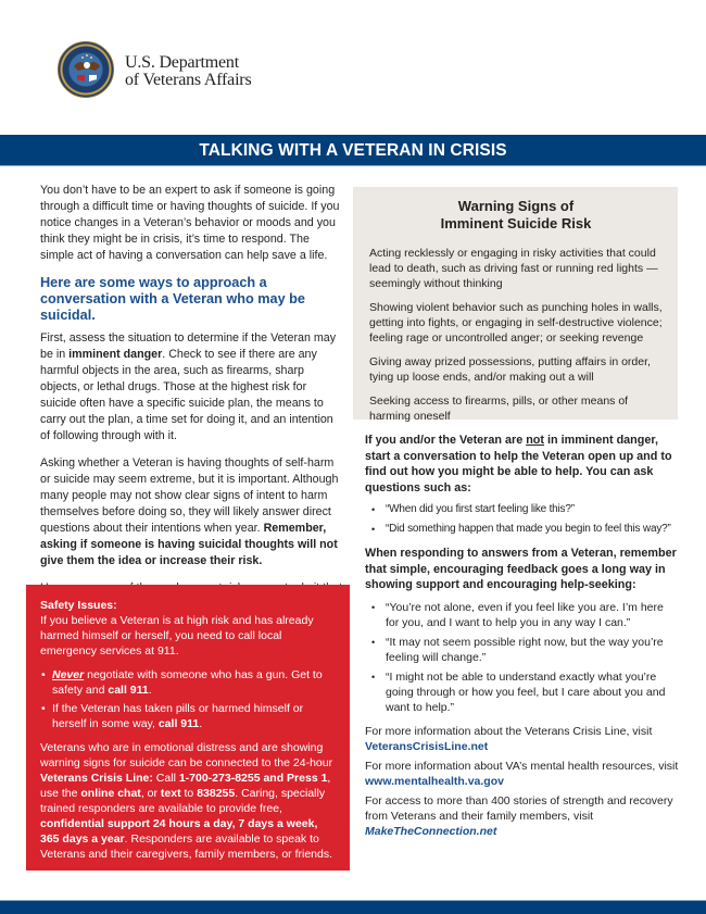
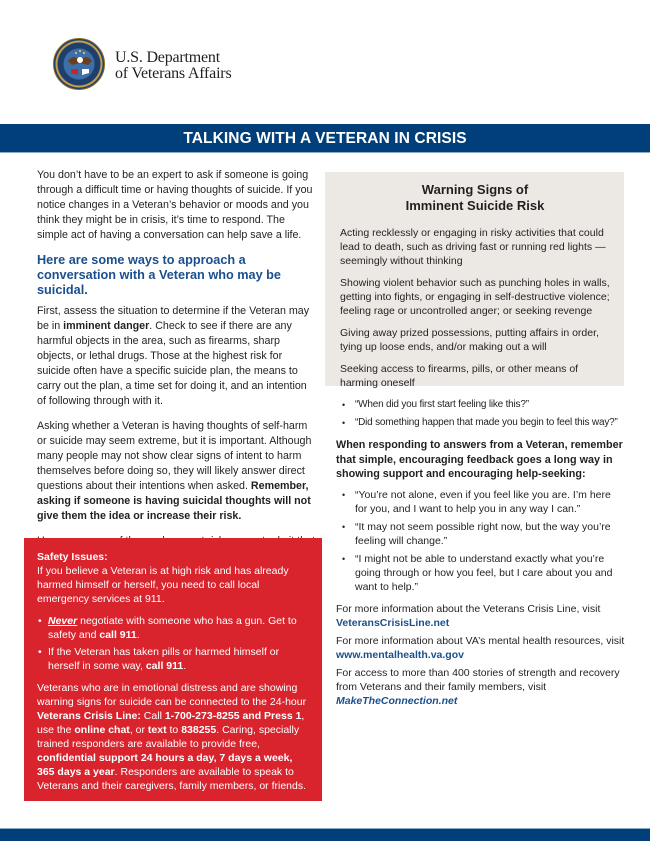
  U.S. Department
  of Veterans Affairs
  TALKING WITH A VETERAN IN CRISIS
  You don’t have to be an expert to ask if someone is going through a difficult time or having thoughts of suicide. If you notice changes in a Veteran’s behavior or moods and you think they might be in crisis, it’s time to respond. The simple act of having a conversation can help save a life.
  Here are some ways to approach a conversation with a Veteran who may be suicidal.
  First, assess the situation to determine if the Veteran may be in imminent danger. Check to see if there are any harmful objects in the area, such as firearms, sharp objects, or lethal drugs. Those at the highest risk for suicide often have a specific suicide plan, the means to carry out the plan, a time set for doing it, and an intention of following through with it.
- Asking whether a Veteran is having thoughts of self-harm or suicide may seem extreme, but it is important. Although many people may not show clear signs of intent to harm themselves before doing so, they will likely answer direct questions about their intentions when year. Remember, asking if someone is having suicidal thoughts will not give them the idea or increase their risk.
+ Asking whether a Veteran is having thoughts of self-harm or suicide may seem extreme, but it is important. Although many people may not show clear signs of intent to harm themselves before doing so, they will likely answer direct questions about their intentions when asked. Remember, asking if someone is having suicidal thoughts will not give them the idea or increase their risk.
  Warning Signs of
  Imminent Suicide Risk
  Acting recklessly or engaging in risky activities that could lead to death, such as driving fast or running red lights — seemingly without thinking
  Showing violent behavior such as punching holes in walls, getting into fights, or engaging in self-destructive violence; feeling rage or uncontrolled anger; or seeking revenge
  Giving away prized possessions, putting affairs in order, tying up loose ends, and/or making out a will
  Seeking access to firearms, pills, or other means of harming oneself
  Safety Issues:
  If you believe a Veteran is at high risk and has already harmed himself or herself, you need to call local emergency services at 911.
  Never negotiate with someone who has a gun. Get to safety and call 911.
  If the Veteran has taken pills or harmed himself or herself in some way, call 911.
  Veterans who are in emotional distress and are showing warning signs for suicide can be connected to the 24-hour Veterans Crisis Line: Call 1-700-273-8255 and Press 1, use the online chat, or text to 838255. Caring, specially trained responders are available to provide free, confidential support 24 hours a day, 7 days a week, 365 days a year. Responders are available to speak to Veterans and their caregivers, family members, or friends.
- If you and/or the Veteran are not in imminent danger, start a conversation to help the Veteran open up and to find out how you might be able to help. You can ask questions such as:
  “When did you first start feeling like this?”
  “Did something happen that made you begin to feel this way?”
  When responding to answers from a Veteran, remember that simple, encouraging feedback goes a long way in showing support and encouraging help-seeking:
  “You’re not alone, even if you feel like you are. I’m here for you, and I want to help you in any way I can.”
  “It may not seem possible right now, but the way you’re feeling will change.”
  “I might not be able to understand exactly what you’re going through or how you feel, but I care about you and want to help.”
  For more information about the Veterans Crisis Line, visit
  VeteransCrisisLine.net
  For more information about VA’s mental health resources, visit
  www.mentalhealth.va.gov
  For access to more than 400 stories of strength and recovery from Veterans and their family members, visit
  MakeTheConnection.net
